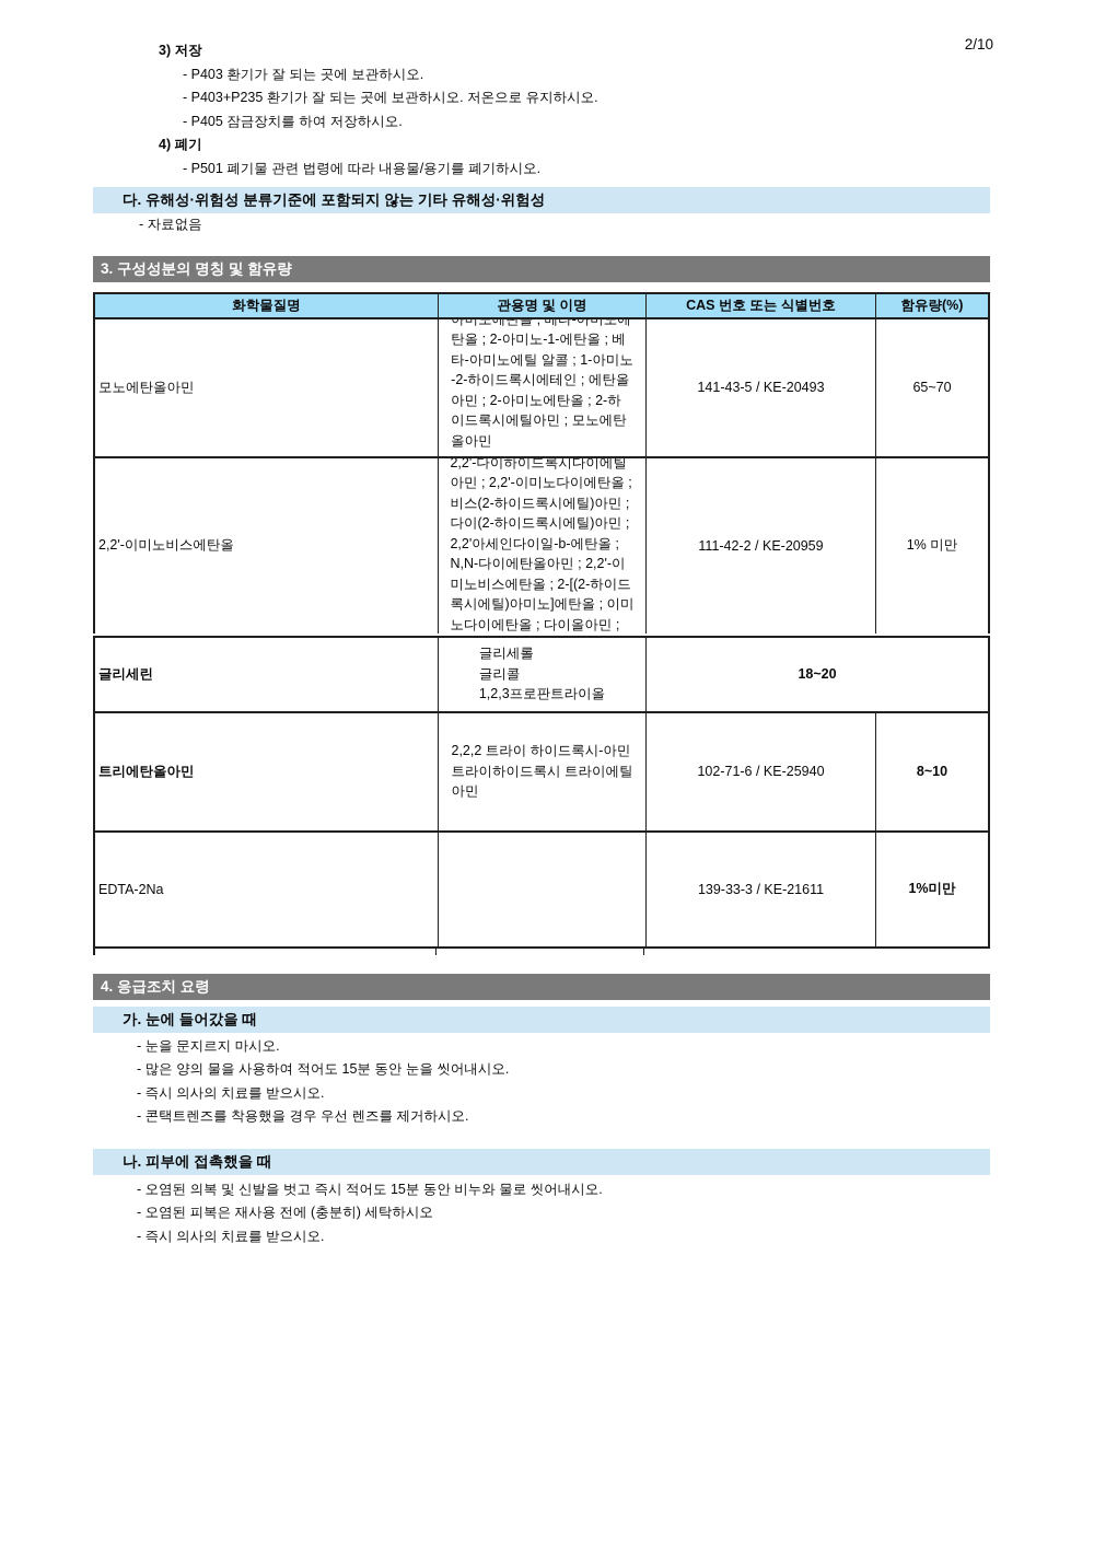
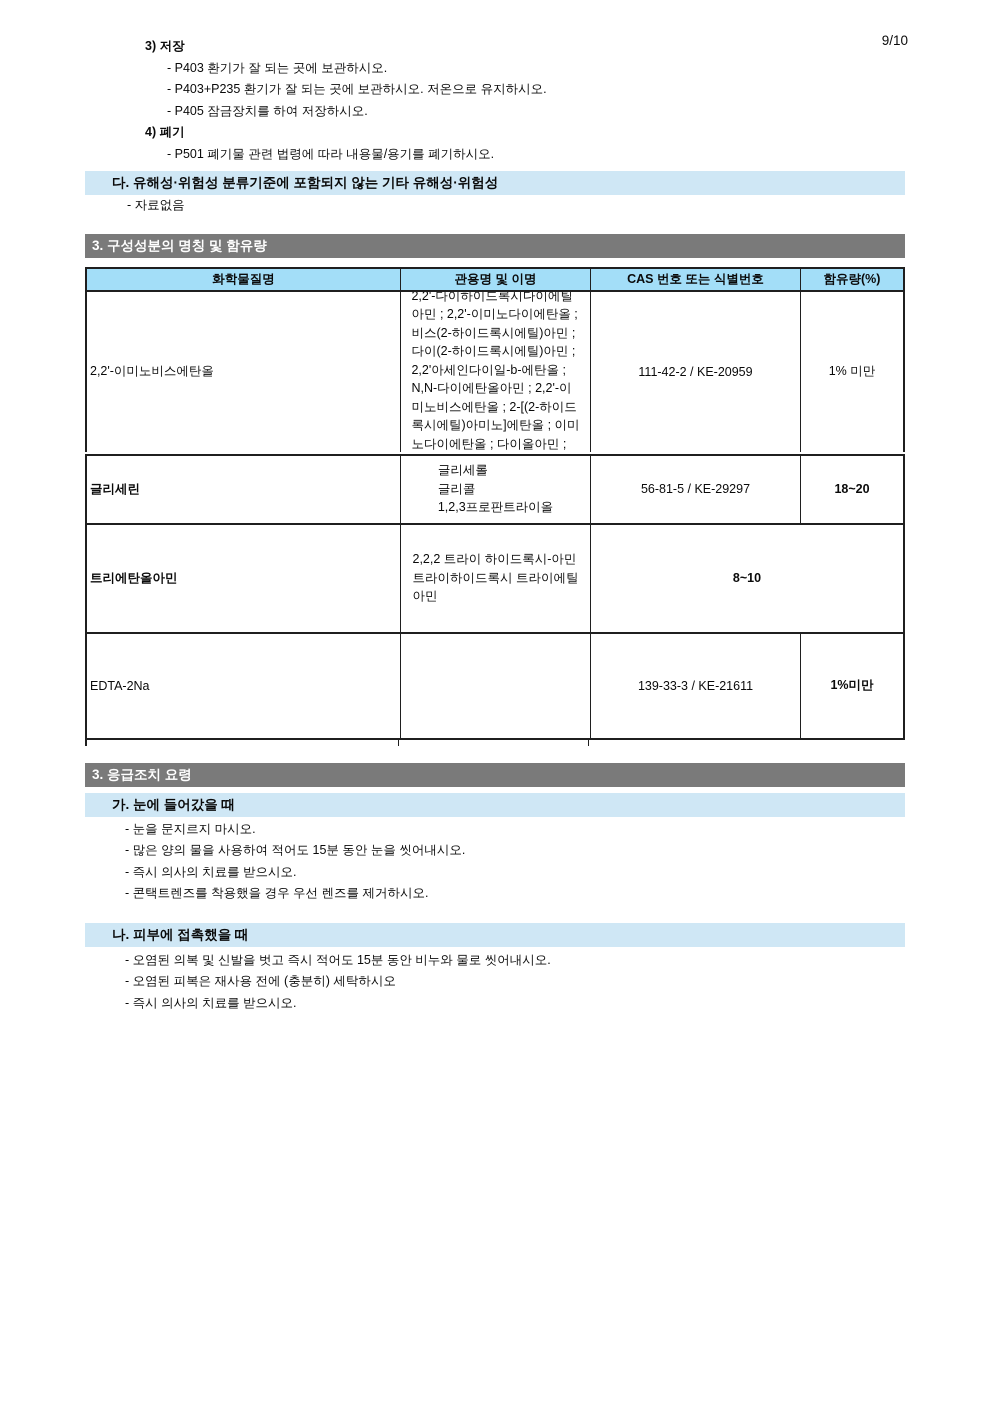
- 2/10
+ 9/10
  3) 저장
  - P403 환기가 잘 되는 곳에 보관하시오.
  - P403+P235 환기가 잘 되는 곳에 보관하시오. 저온으로 유지하시오.
  - P405 잠금장치를 하여 저장하시오.
  4) 폐기
  - P501 폐기물 관련 법령에 따라 내용물/용기를 폐기하시오.
  다. 유해성·위험성 분류기준에 포함되지 않는 기타 유해성·위험성
  - 자료없음
  3. 구성성분의 명칭 및 함유량
  화학물질명
  관용명 및 이명
  CAS 번호 또는 식별번호
  함유량(%)
- 모노에탄올아민
- 아미노에탄올 ; 베타-아미노에
- 탄올 ; 2-아미노-1-에탄올 ; 베
- 타-아미노에틸 알콜 ; 1-아미노
- -2-하이드록시에테인 ; 에탄올
- 아민 ; 2-아미노에탄올 ; 2-하
- 이드록시에틸아민 ; 모노에탄
- 올아민
- 141-43-5 / KE-20493
- 65~70
  2,2'-이미노비스에탄올
  2,2'-다이하이드록시다이에틸
  아민 ; 2,2'-이미노다이에탄올 ;
  비스(2-하이드록시에틸)아민 ;
  다이(2-하이드록시에틸)아민 ;
  2,2'아세인다이일-b-에탄올 ;
  N,N-다이에탄올아민 ; 2,2'-이
  미노비스에탄올 ; 2-[(2-하이드
  록시에틸)아미노]에탄올 ; 이미
  노다이에탄올 ; 다이올아민 ;
  111-42-2 / KE-20959
  1% 미만
  글리세린
  글리세롤
  글리콜
  1,2,3프로판트라이올
+ 56-81-5 / KE-29297
  18~20
  트리에탄올아민
  2,2,2 트라이 하이드록시-아민
  트라이하이드록시 트라이에틸
  아민
- 102-71-6 / KE-25940
  8~10
  EDTA-2Na
  139-33-3 / KE-21611
  1%미만
- 4. 응급조치 요령
+ 3. 응급조치 요령
  가. 눈에 들어갔을 때
  - 눈을 문지르지 마시오.
  - 많은 양의 물을 사용하여 적어도 15분 동안 눈을 씻어내시오.
  - 즉시 의사의 치료를 받으시오.
  - 콘택트렌즈를 착용했을 경우 우선 렌즈를 제거하시오.
  나. 피부에 접촉했을 때
  - 오염된 의복 및 신발을 벗고 즉시 적어도 15분 동안 비누와 물로 씻어내시오.
  - 오염된 피복은 재사용 전에 (충분히) 세탁하시오
  - 즉시 의사의 치료를 받으시오.
